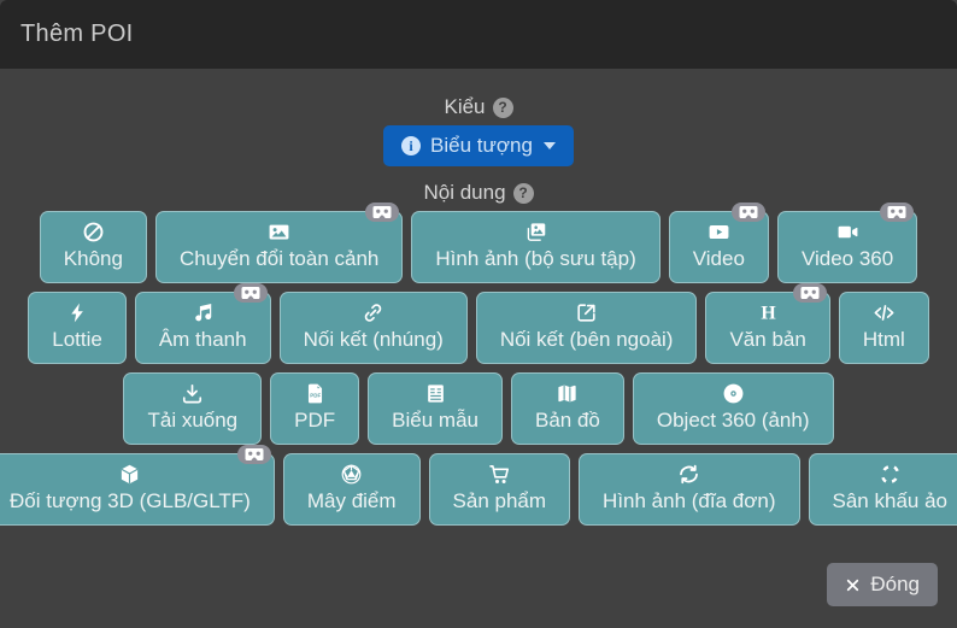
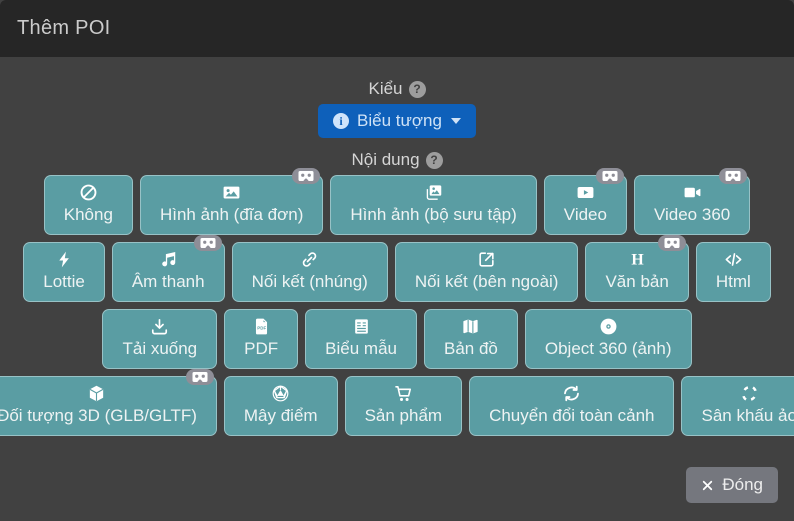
  Thêm POI
  Kiểu
  ?
  i
  Biểu tượng
  Nội dung
  ?
  Không
- Chuyển đổi toàn cảnh
+ Hình ảnh (đĩa đơn)
  Hình ảnh (bộ sưu tập)
  Video
  Video 360
  Lottie
  Âm thanh
  Nối kết (nhúng)
  Nối kết (bên ngoài)
  H
  Văn bản
  Html
  Tải xuống
  PDF
  Biểu mẫu
  Bản đồ
  Object 360 (ảnh)
  Đối tượng 3D (GLB/GLTF)
  Mây điểm
  Sản phẩm
- Hình ảnh (đĩa đơn)
+ Chuyển đổi toàn cảnh
  Sân khấu ảo
  Đóng
